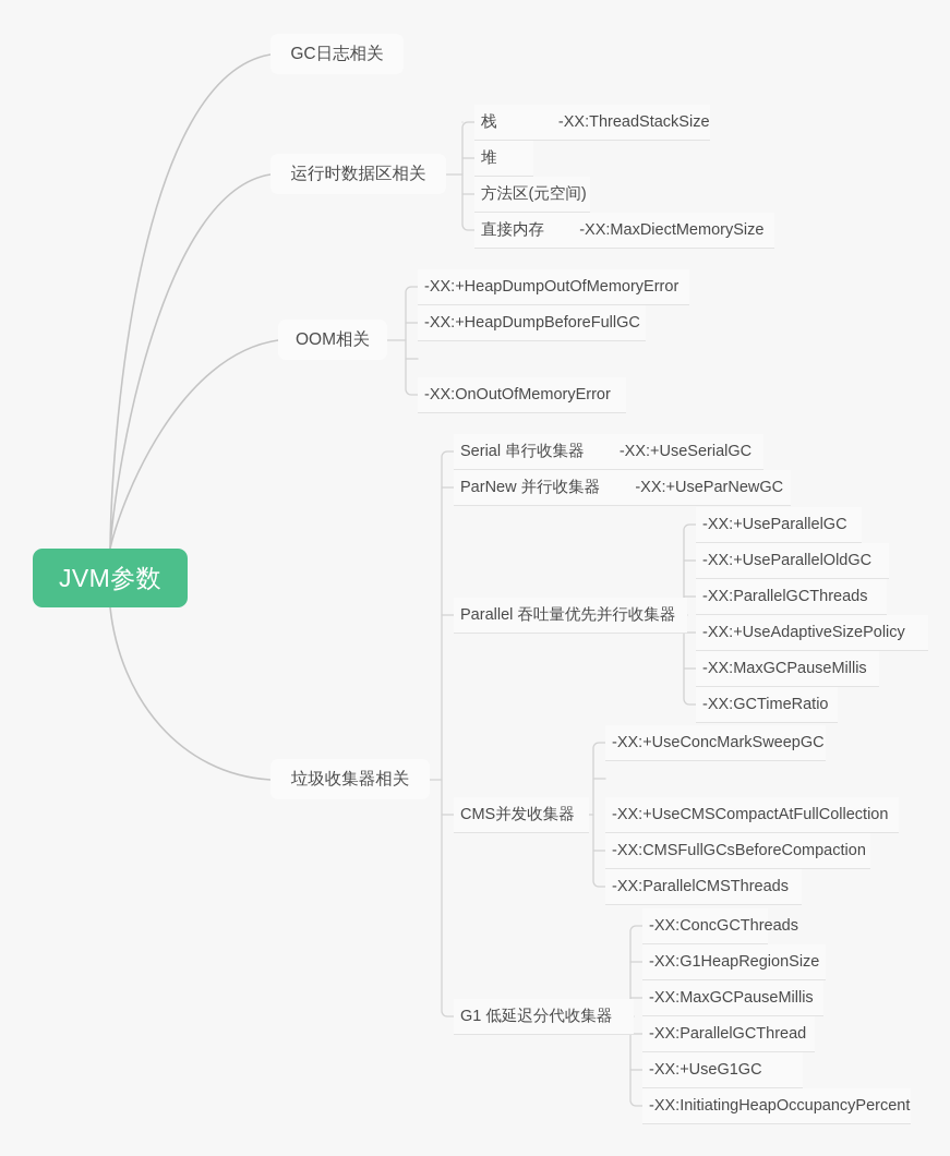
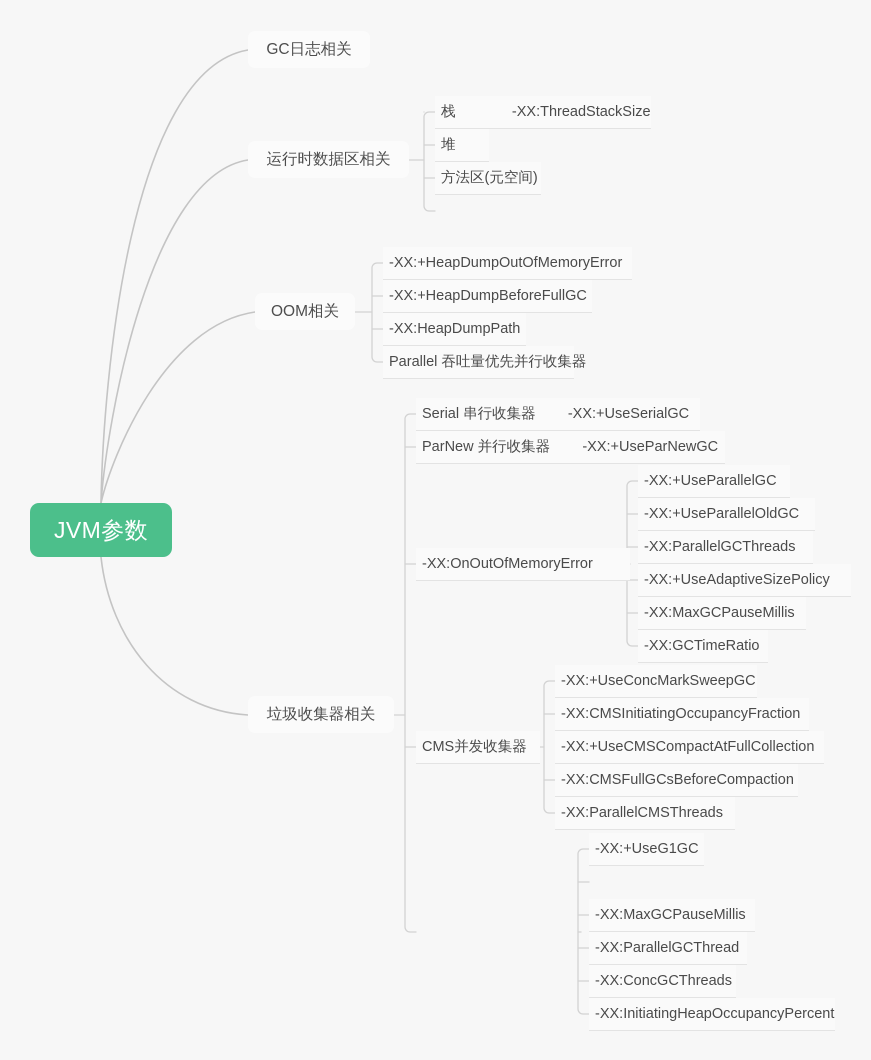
  JVM参数
  GC日志相关
  运行时数据区相关
  OOM相关
  垃圾收集器相关
  栈 -XX:ThreadStackSize
  堆
  方法区(元空间)
- 直接内存 -XX:MaxDiectMemorySize
  -XX:+HeapDumpOutOfMemoryError
  -XX:+HeapDumpBeforeFullGC
+ -XX:HeapDumpPath
- -XX:OnOutOfMemoryError
+ Parallel 吞吐量优先并行收集器
  Serial 串行收集器 -XX:+UseSerialGC
  ParNew 并行收集器 -XX:+UseParNewGC
- Parallel 吞吐量优先并行收集器
+ -XX:OnOutOfMemoryError
  CMS并发收集器
- G1 低延迟分代收集器
  -XX:+UseParallelGC
  -XX:+UseParallelOldGC
  -XX:ParallelGCThreads
  -XX:+UseAdaptiveSizePolicy
  -XX:MaxGCPauseMillis
  -XX:GCTimeRatio
  -XX:+UseConcMarkSweepGC
+ -XX:CMSInitiatingOccupancyFraction
  -XX:+UseCMSCompactAtFullCollection
  -XX:CMSFullGCsBeforeCompaction
  -XX:ParallelCMSThreads
- -XX:ConcGCThreads
+ -XX:+UseG1GC
- -XX:G1HeapRegionSize
  -XX:MaxGCPauseMillis
  -XX:ParallelGCThread
- -XX:+UseG1GC
+ -XX:ConcGCThreads
  -XX:InitiatingHeapOccupancyPercent
